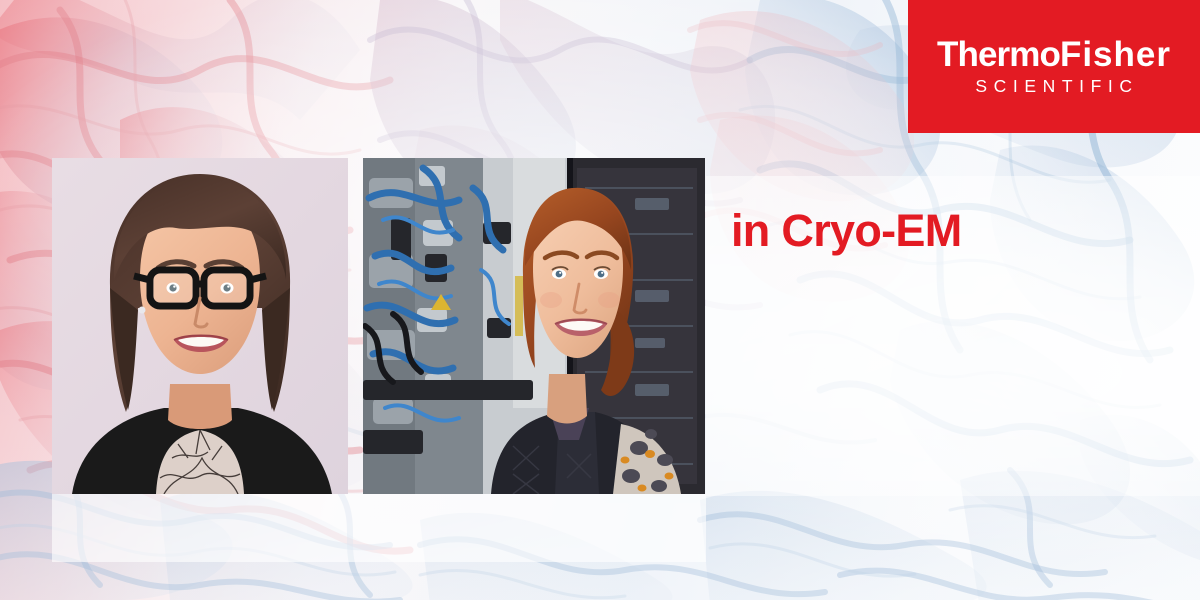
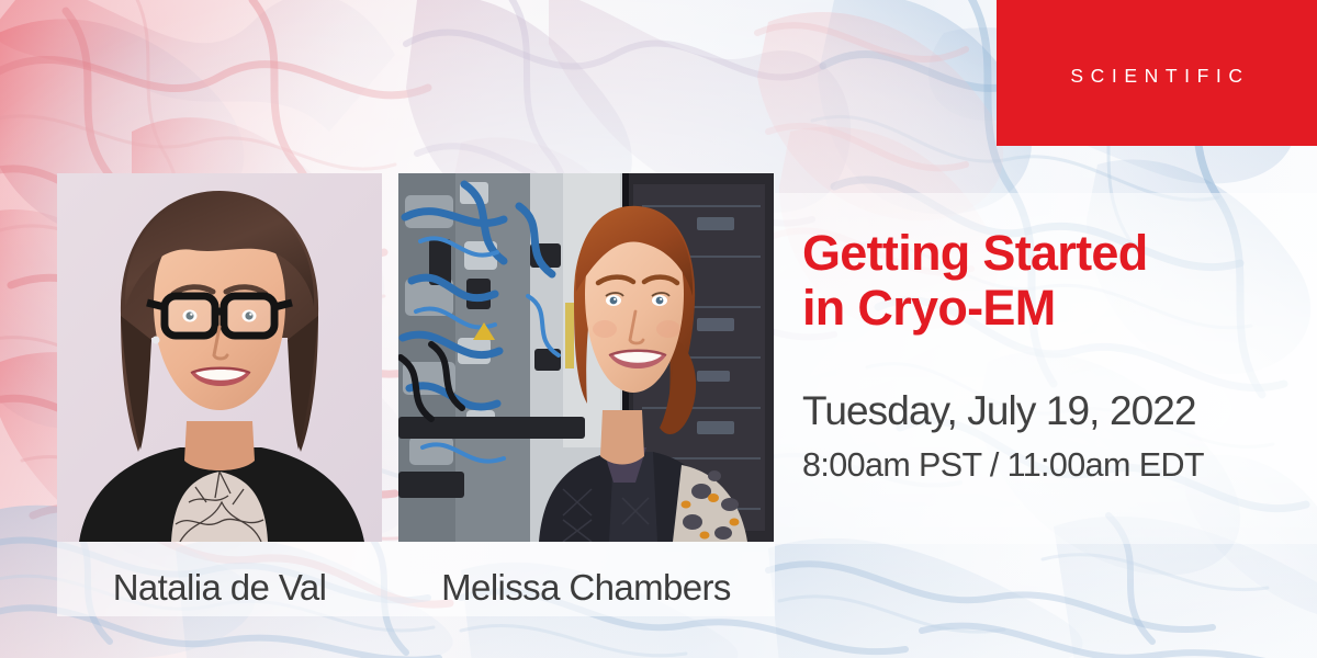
- ThermoFisher
  SCIENTIFIC
+ Getting Started
  in Cryo-EM
+ Tuesday, July 19, 2022
+ 8:00am PST / 11:00am EDT
+ Natalia de Val
+ Melissa Chambers
